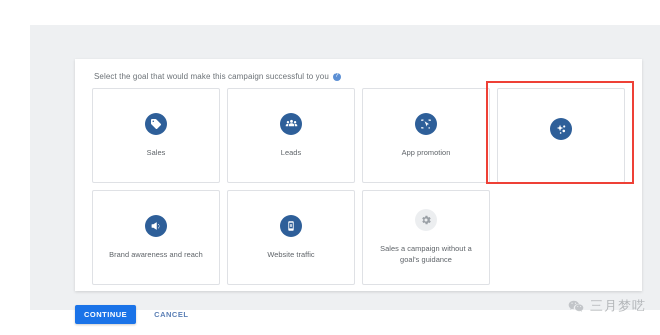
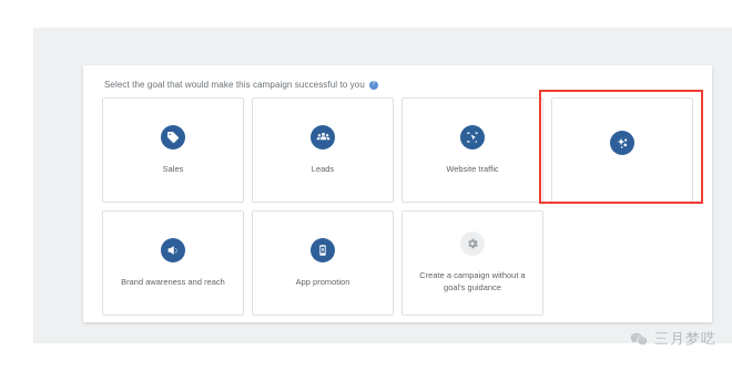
  Select the goal that would make this campaign successful to you
  Sales
  Leads
- App promotion
+ Website traffic
  Brand awareness and reach
- Website traffic
+ App promotion
- Sales a campaign without a goal's guidance
+ Create a campaign without a goal's guidance
- CONTINUE
- CANCEL
  三月梦呓
